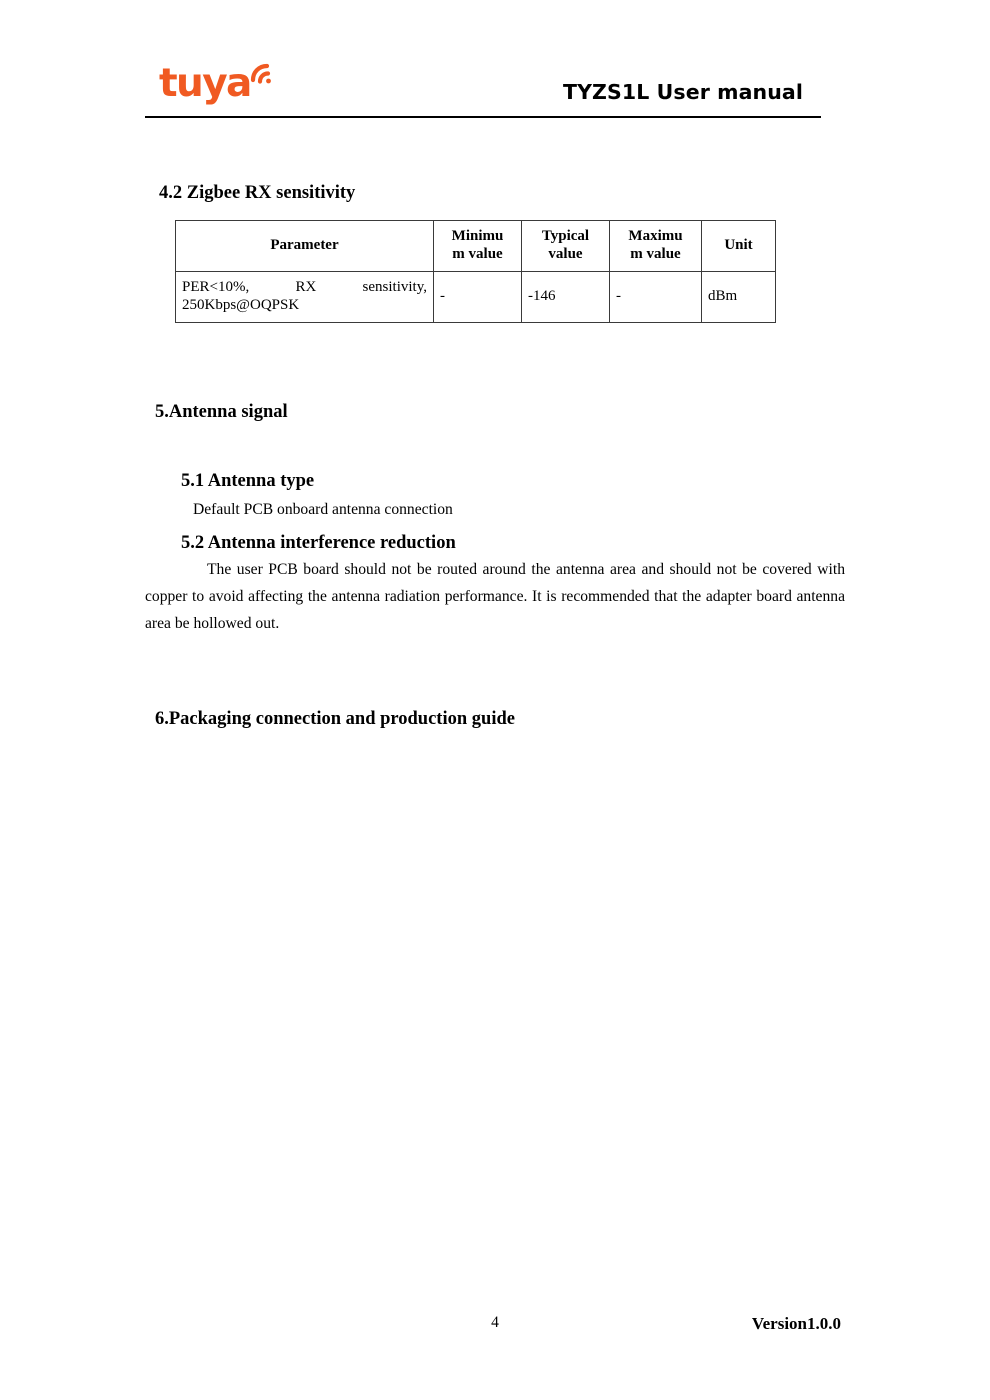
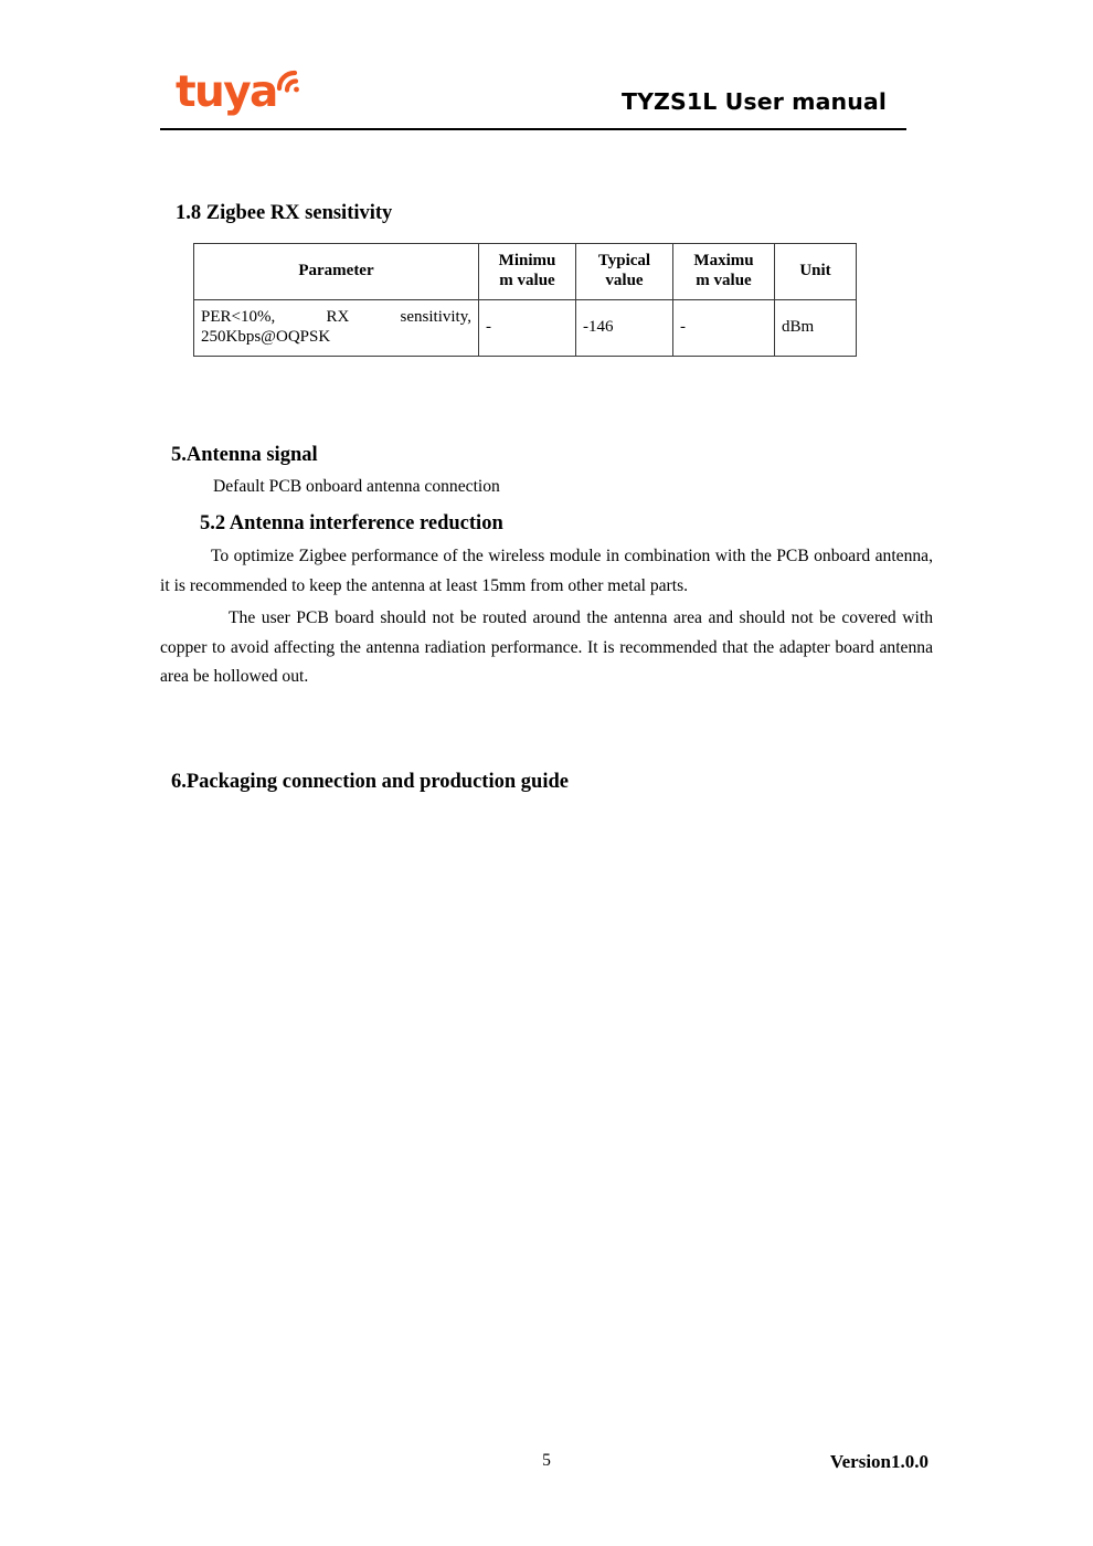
  tuya
  TYZS1L User manual
- 4.2 Zigbee RX sensitivity
+ 1.8 Zigbee RX sensitivity
  Parameter	Minimu m value	Typical value	Maximu m value	Unit
  PER<10%, RX sensitivity, 250Kbps@OQPSK	-	-146	-	dBm
  5.Antenna signal
- 5.1 Antenna type
  Default PCB onboard antenna connection
  5.2 Antenna interference reduction
+ To optimize Zigbee performance of the wireless module in combination with the PCB onboard antenna, it is recommended to keep the antenna at least 15mm from other metal parts.
  The user PCB board should not be routed around the antenna area and should not be covered with copper to avoid affecting the antenna radiation performance. It is recommended that the adapter board antenna area be hollowed out.
  6.Packaging connection and production guide
- 4
+ 5
  Version1.0.0
